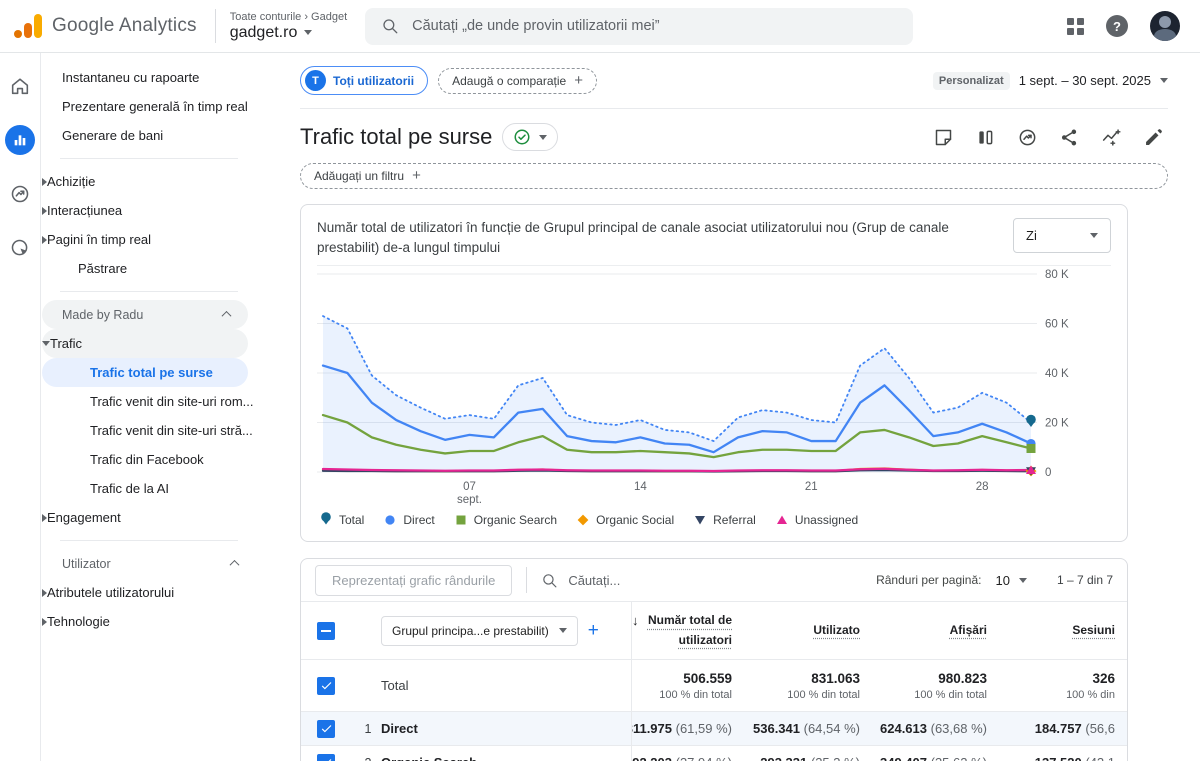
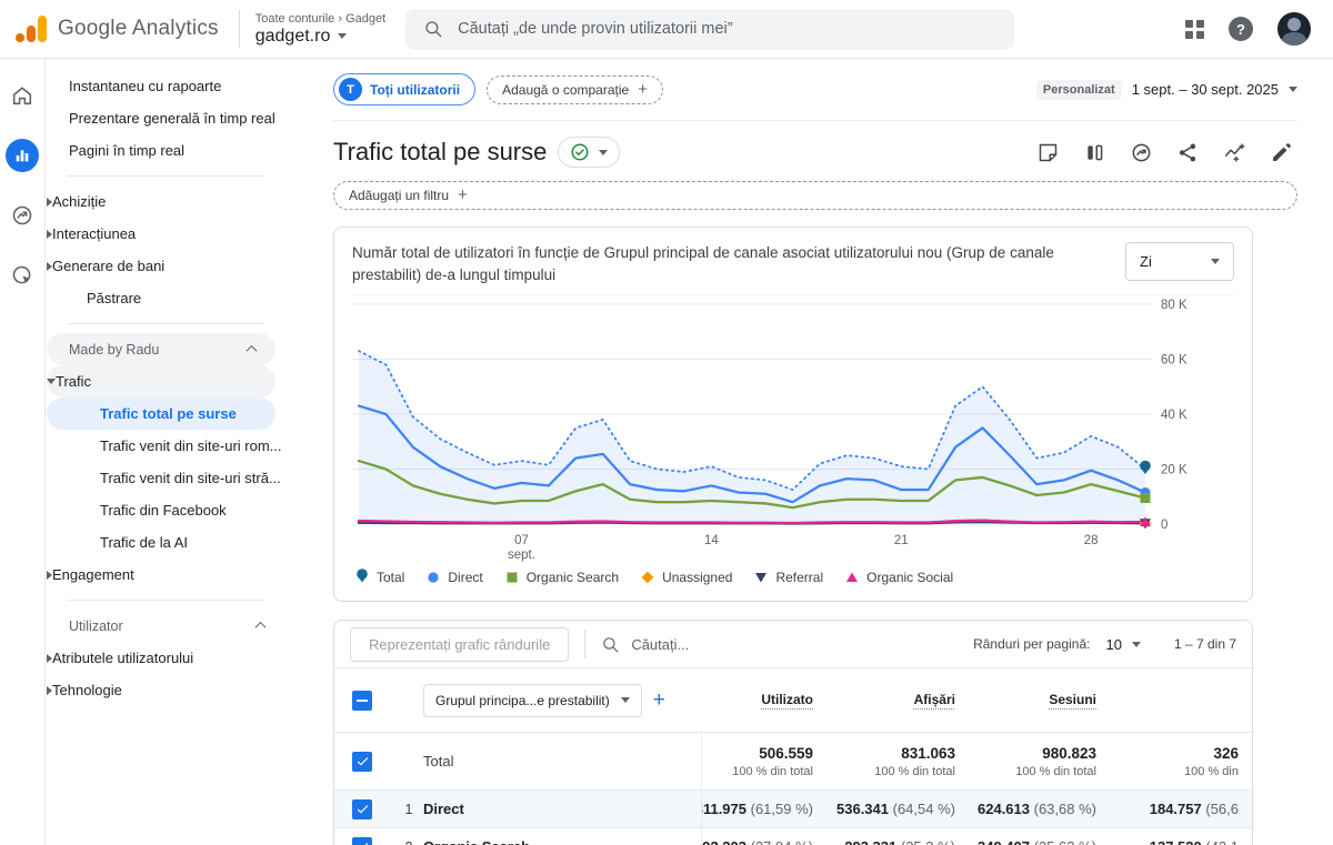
  Google Analytics
  Toate conturile › Gadget
  gadget.ro
  Căutați „de unde provin utilizatorii mei”
  ?
  Instantaneu cu rapoarte
  Prezentare generală în timp real
- Generare de bani
+ Pagini în timp real
  Achiziție
  Interacțiunea
- Pagini în timp real
+ Generare de bani
  Păstrare
  Made by Radu
  Trafic
  Trafic total pe surse
  Trafic venit din site-uri rom...
  Trafic venit din site-uri stră...
  Trafic din Facebook
  Trafic de la AI
  Engagement
  Utilizator
  Atributele utilizatorului
  Tehnologie
  T
  Toți utilizatorii
  Adaugă o comparație
  +
  Personalizat
  1 sept. – 30 sept. 2025
  Trafic total pe surse
  Adăugați un filtru
  +
  Număr total de utilizatori în funcție de Grupul principal de canale asociat utilizatorului nou (Grup de canale prestabilit) de-a lungul timpului
  Zi
  0
  20 K
  40 K
  60 K
  80 K
  07
  sept.
  14
  21
  28
  Total
  Direct
  Organic Search
- Organic Social
+ Unassigned
  Referral
- Unassigned
+ Organic Social
  Reprezentați grafic rândurile
  Căutați...
  Rânduri per pagină:
  10
  1 – 7 din 7
  Grupul principa...e prestabilit)
  +
- ↓
- Număr total de utilizatori
  Utilizato
  Afișări
  Sesiuni
  Total
  506.559
  100 % din total
  831.063
  100 % din total
  980.823
  100 % din total
  326
  100 % din
  1
  Direct
  11.975 (61,59 %)
  536.341 (64,54 %)
  624.613 (63,68 %)
  184.757 (56,6
